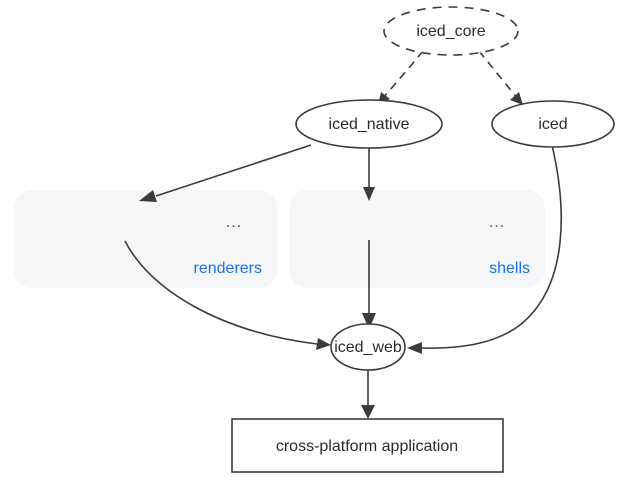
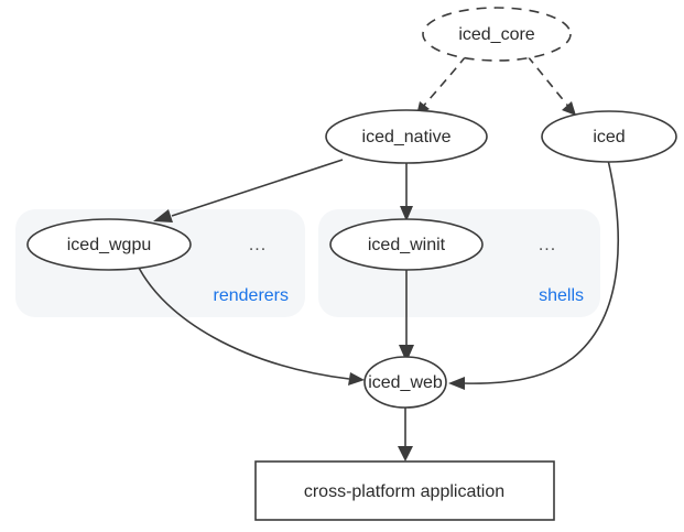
  ...
  renderers
  ...
  shells
  iced_core
  iced_native
  iced
+ iced_wgpu
+ iced_winit
  iced_web
  cross-platform application
